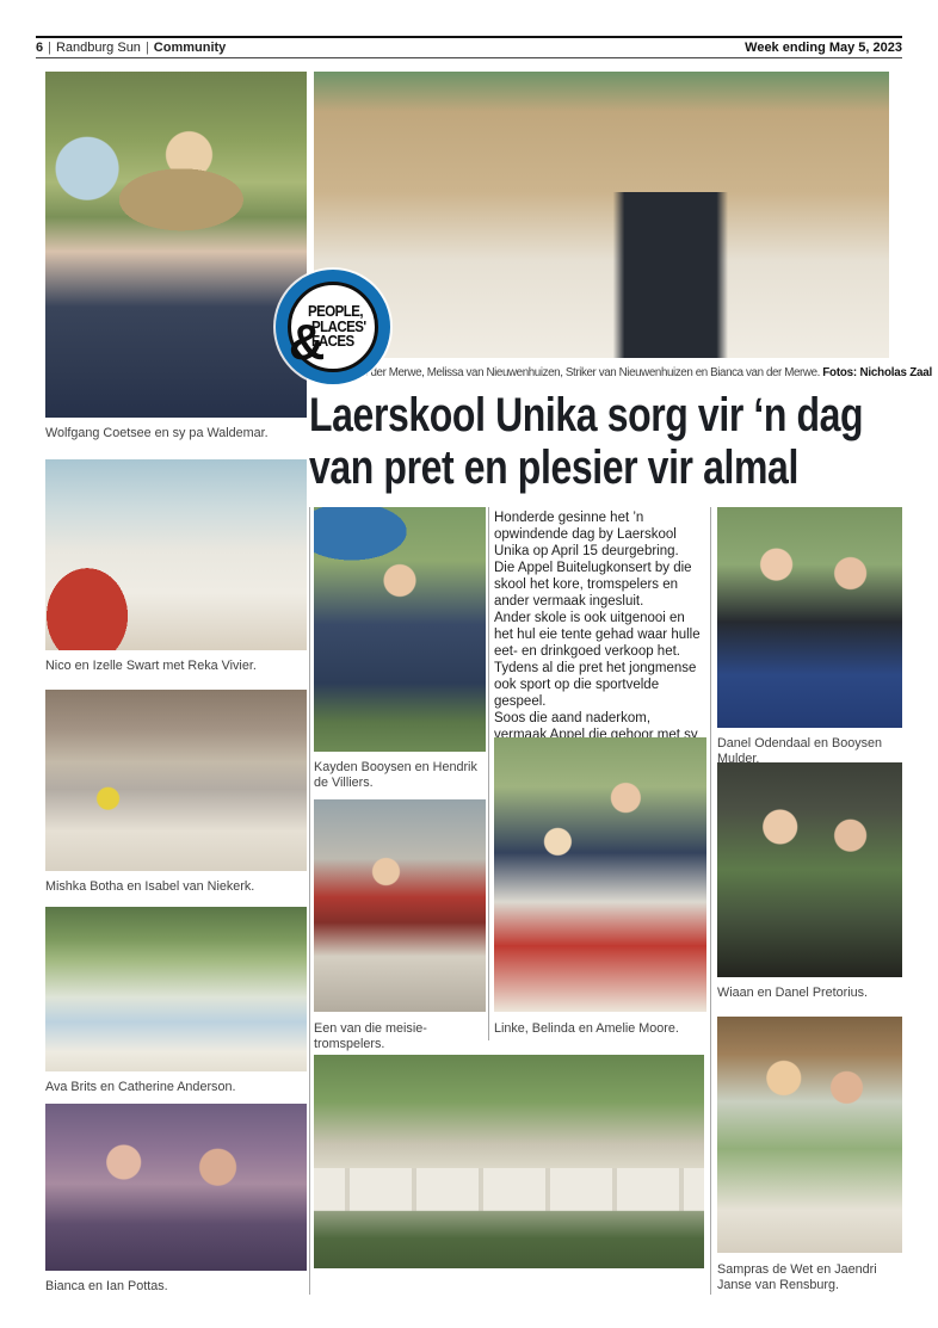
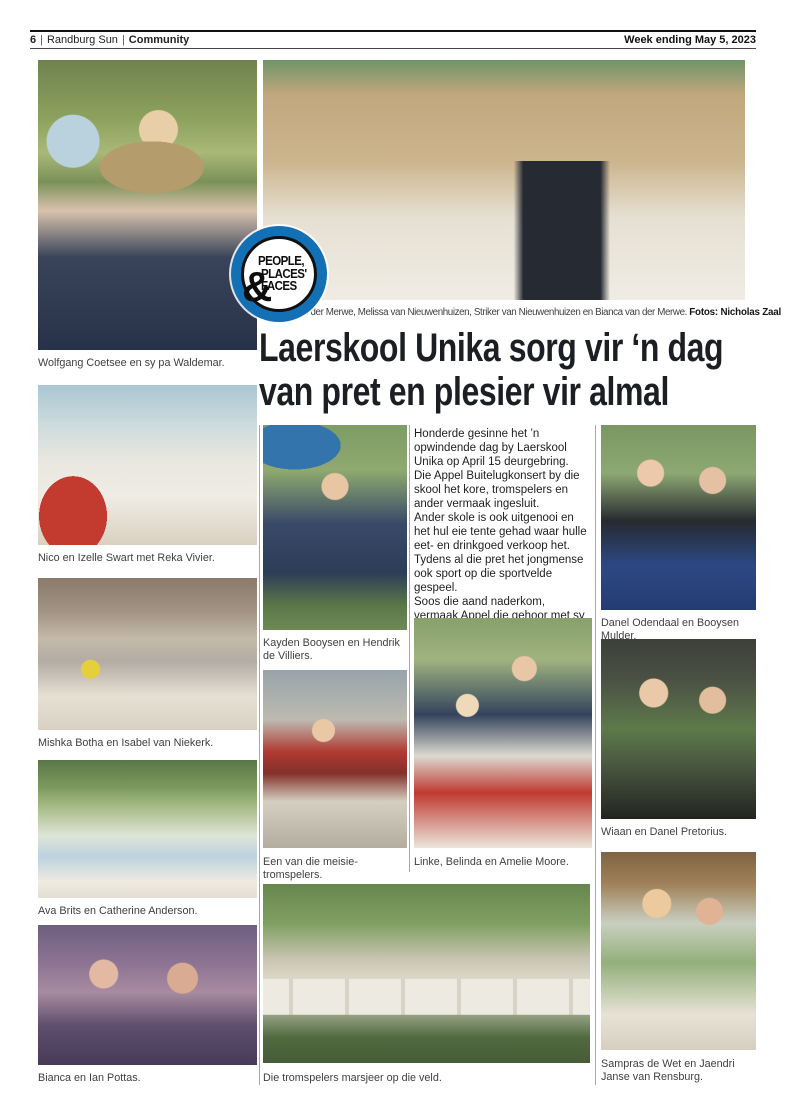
  6 | Randburg Sun | Community
  Week ending May 5, 2023
  Wolfgang Coetsee en sy pa Waldemar.
  Nico en Izelle Swart met Reka Vivier.
  Mishka Botha en Isabel van Niekerk.
  Ava Brits en Catherine Anderson.
  Bianca en Ian Pottas.
  der Merwe, Melissa van Nieuwenhuizen, Striker van Nieuwenhuizen en Bianca van der Merwe. Fotos: Nicholas Zaal
  &
  PEOPLE,
  PLACES'
  FACES
  Laerskool Unika sorg vir ‘n dag
  van pret en plesier vir almal
  Kayden Booysen en Hendrik de Villiers.
  Een van die meisie-tromspelers.
  Honderde gesinne het ’n opwindende dag by Laerskool Unika op April 15 deurgebring.
  Die Appel Buitelugkonsert by die skool het kore, tromspelers en ander vermaak ingesluit.
  Ander skole is ook uitgenooi en het hul eie tente gehad waar hulle eet- en drinkgoed verkoop het.
  Tydens al die pret het jongmense ook sport op die sportvelde gespeel.
  Soos die aand naderkom, vermaak Appel die gehoor met sy
  Linke, Belinda en Amelie Moore.
  Danel Odendaal en Booysen Mulder.
  Wiaan en Danel Pretorius.
  Sampras de Wet en Jaendri Janse van Rensburg.
+ Die tromspelers marsjeer op die veld.
